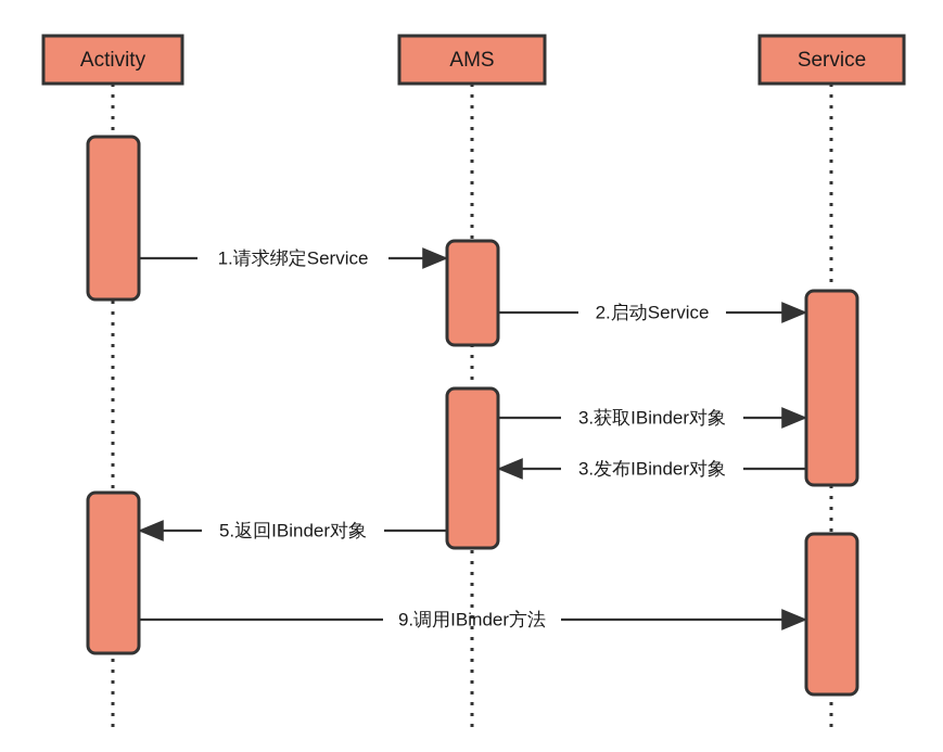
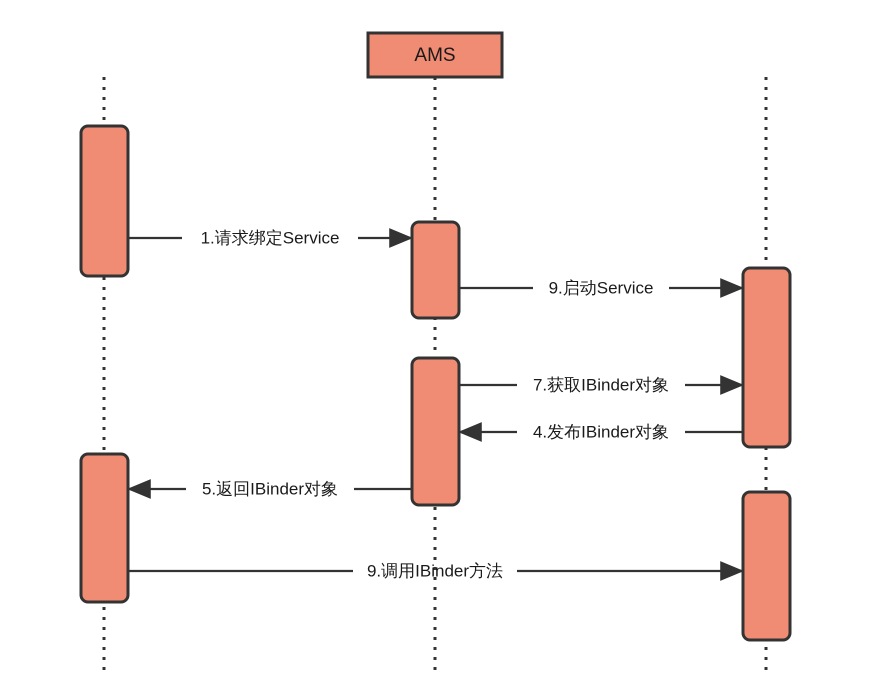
  1.请求绑定Service
- 2.启动Service
+ 9.启动Service
- 3.获取IBinder对象
+ 7.获取IBinder对象
- 3.发布IBinder对象
+ 4.发布IBinder对象
  5.返回IBinder对象
  9.调用IBinder方法
- Activity
  AMS
- Service
